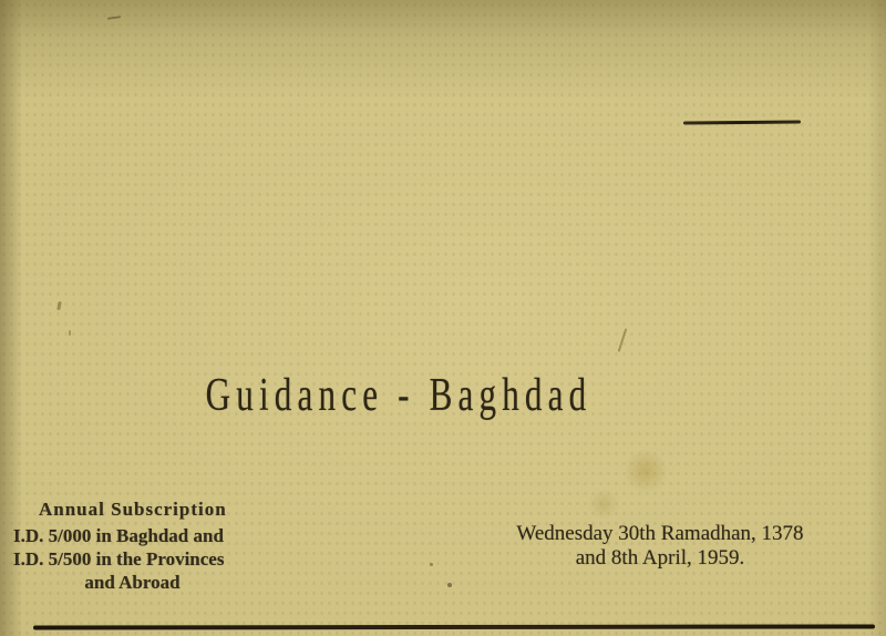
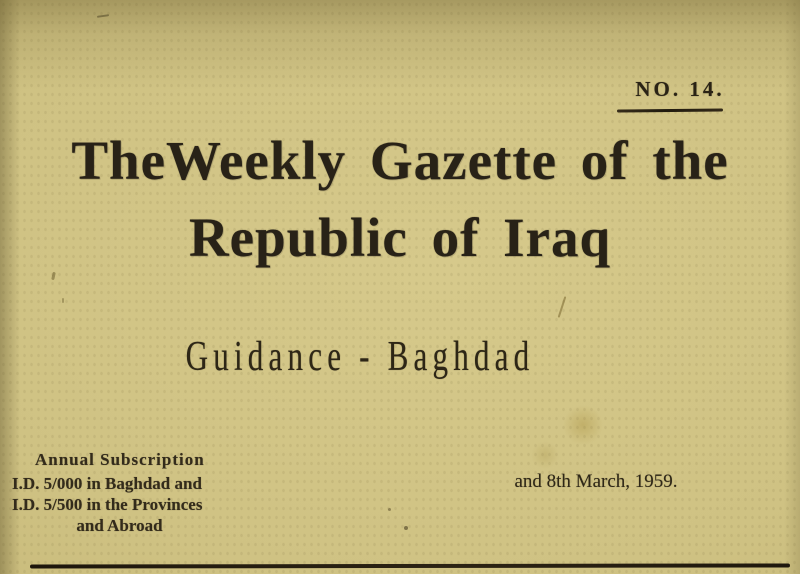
+ NO. 14.
+ TheWeekly Gazette of the
+ Republic of Iraq
  Guidance - Baghdad
  Annual Subscription
  I.D. 5/000 in Baghdad and
  I.D. 5/500 in the Provinces
  and Abroad
- Wednesday 30th Ramadhan, 1378
- and 8th April, 1959.
+ and 8th March, 1959.
